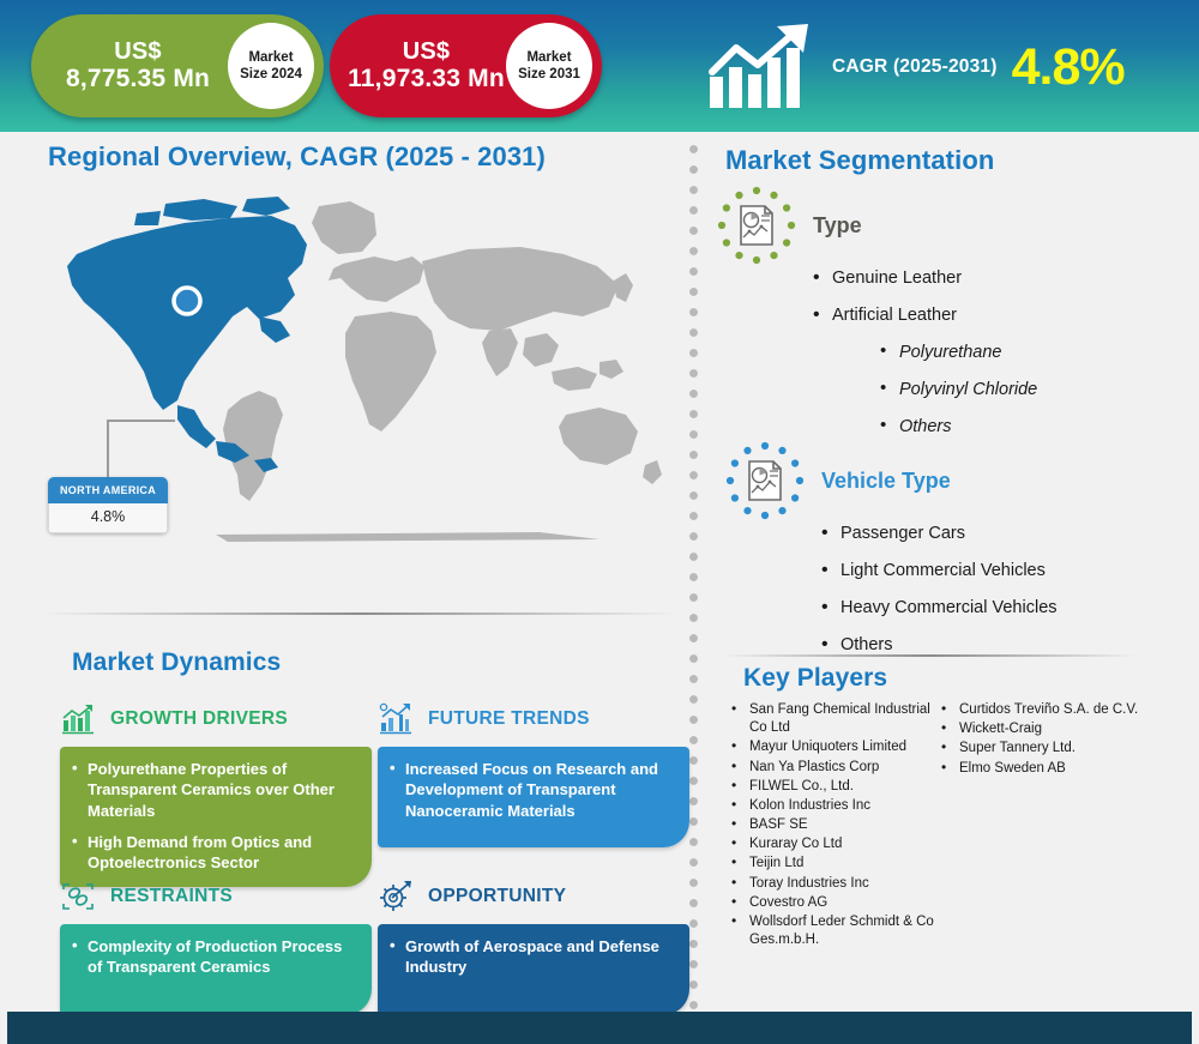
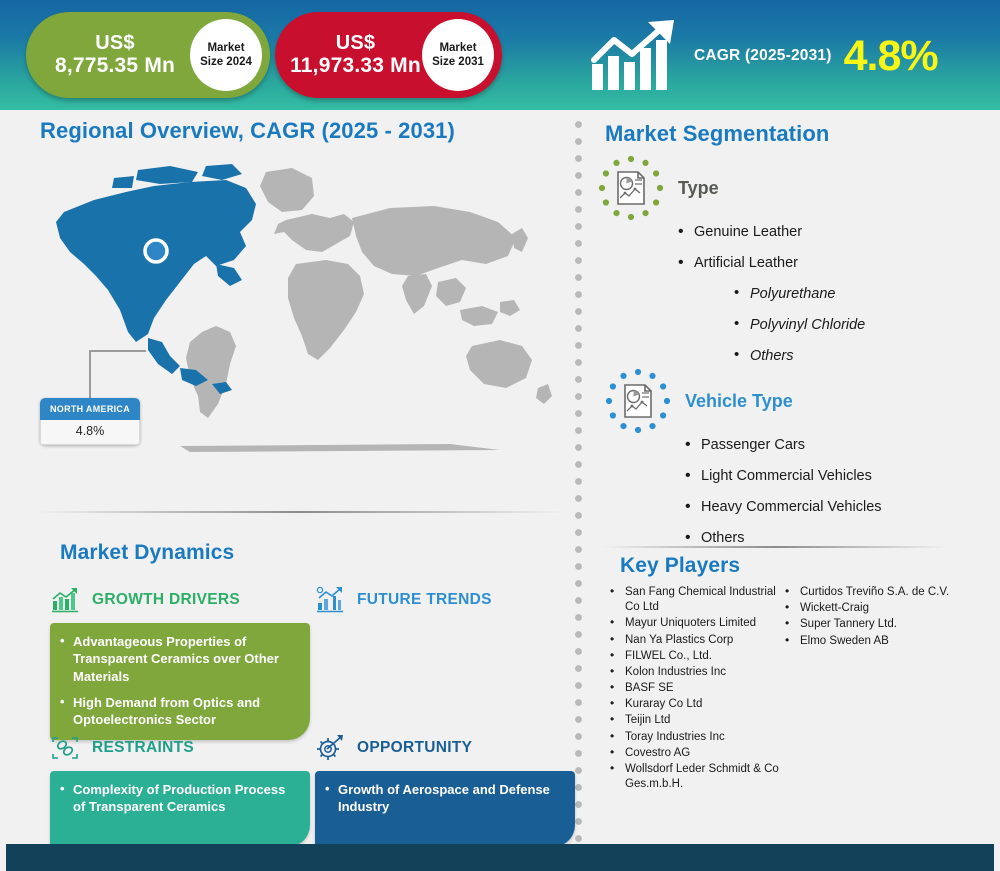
  US$
  8,775.35 Mn
  Market
  Size 2024
  US$
  11,973.33 Mn
  Market
  Size 2031
  CAGR (2025-2031)
  4.8%
  Regional Overview, CAGR (2025 - 2031)
  NORTH AMERICA
  4.8%
  Market Dynamics
  GROWTH DRIVERS
- Polyurethane Properties of Transparent Ceramics over Other Materials
+ Advantageous Properties of Transparent Ceramics over Other Materials
  High Demand from Optics and Optoelectronics Sector
  FUTURE TRENDS
- Increased Focus on Research and Development of Transparent Nanoceramic Materials
  RESTRAINTS
  Complexity of Production Process of Transparent Ceramics
  OPPORTUNITY
  Growth of Aerospace and Defense Industry
  Market Segmentation
  Type
  Genuine Leather
  Artificial Leather
  Polyurethane
  Polyvinyl Chloride
  Others
  Vehicle Type
  Passenger Cars
  Light Commercial Vehicles
  Heavy Commercial Vehicles
  Others
  Key Players
  San Fang Chemical Industrial Co Ltd
  Mayur Uniquoters Limited
  Nan Ya Plastics Corp
  FILWEL Co., Ltd.
  Kolon Industries Inc
  BASF SE
  Kuraray Co Ltd
  Teijin Ltd
  Toray Industries Inc
  Covestro AG
  Wollsdorf Leder Schmidt & Co Ges.m.b.H.
  Curtidos Treviño S.A. de C.V.
  Wickett-Craig
  Super Tannery Ltd.
  Elmo Sweden AB
